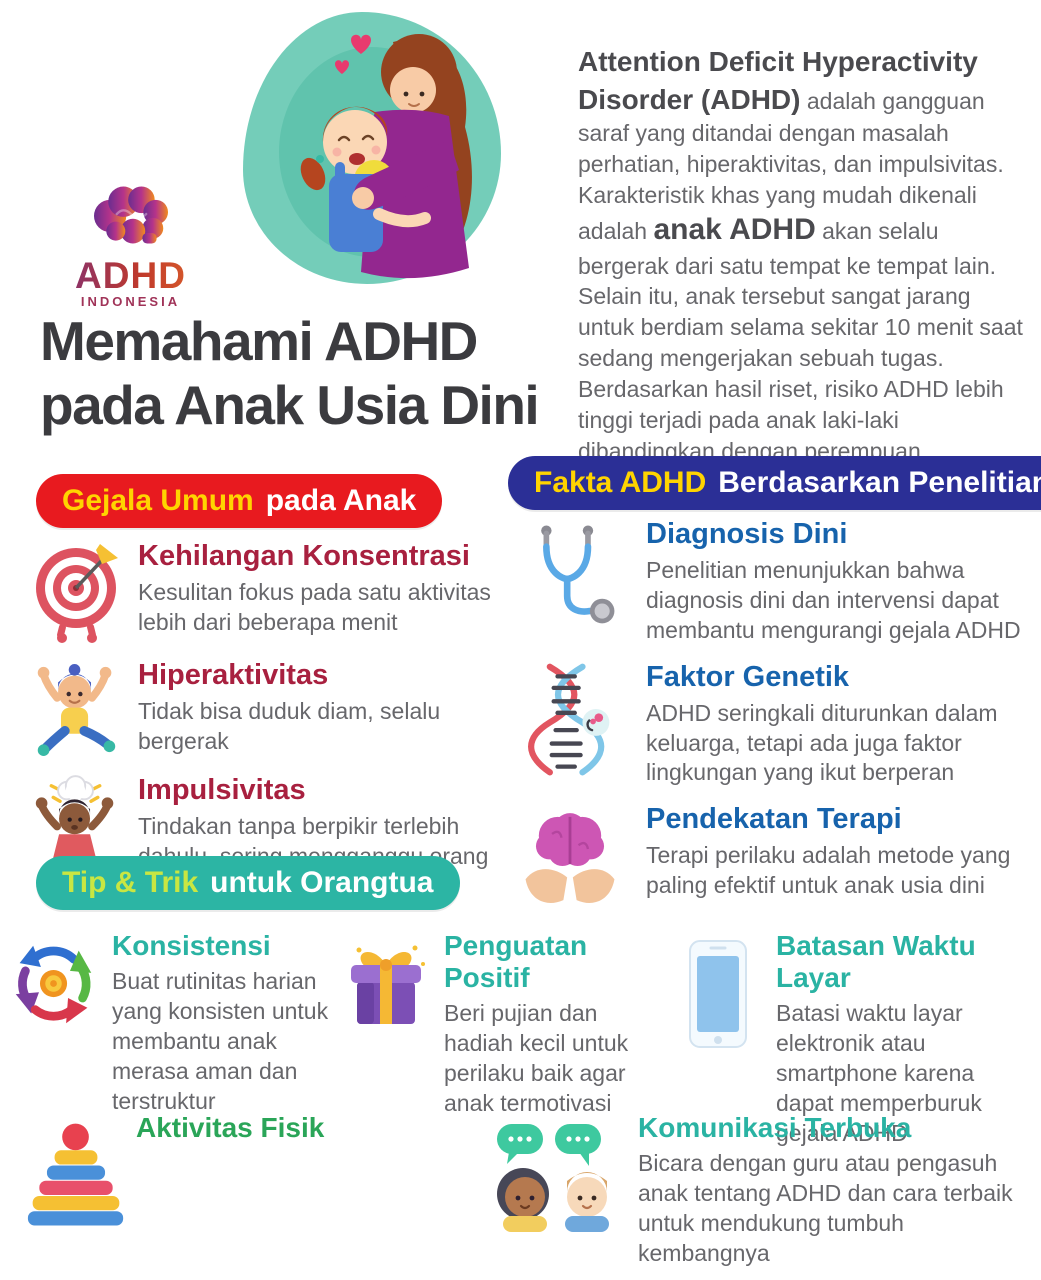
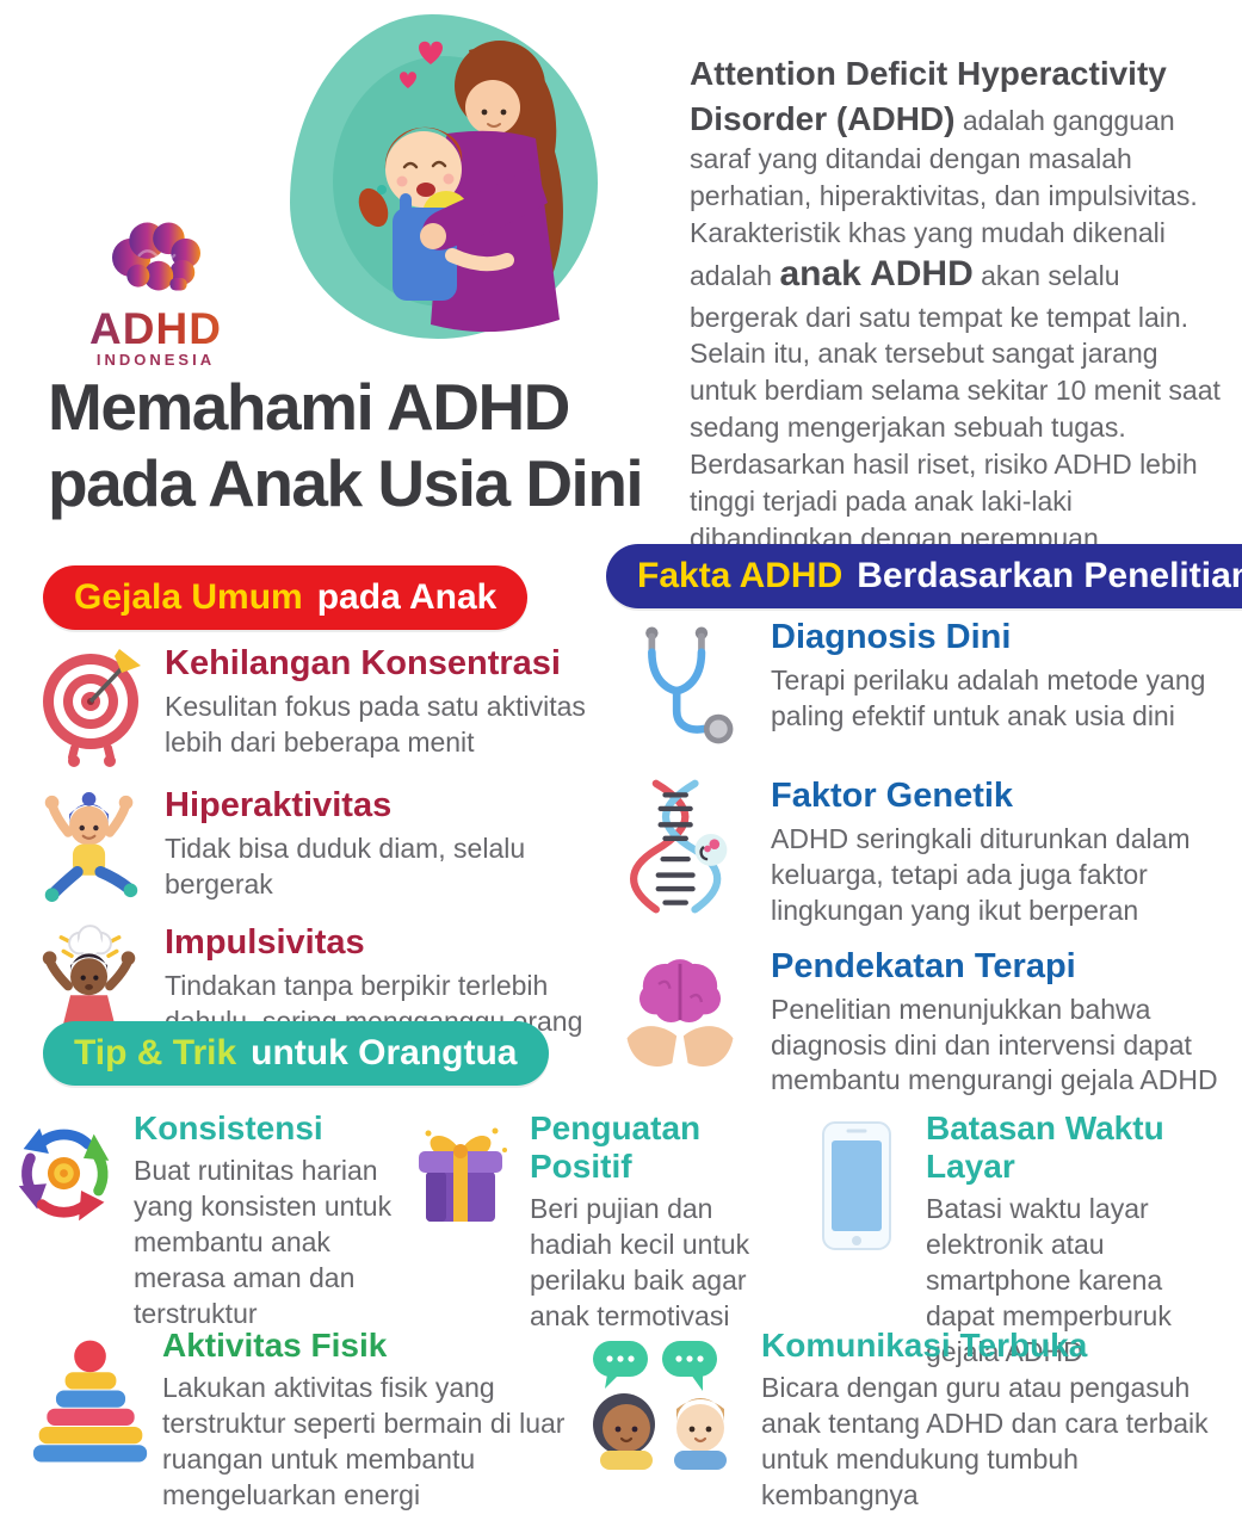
  ADHD
  INDONESIA
  Attention Deficit Hyperactivity Disorder (ADHD) adalah gangguan saraf yang ditandai dengan masalah perhatian, hiperaktivitas, dan impulsivitas. Karakteristik khas yang mudah dikenali adalah anak ADHD akan selalu bergerak dari satu tempat ke tempat lain. Selain itu, anak tersebut sangat jarang untuk berdiam selama sekitar 10 menit saat sedang mengerjakan sebuah tugas. Berdasarkan hasil riset, risiko ADHD lebih tinggi terjadi pada anak laki-laki dibandingkan dengan perempuan.
  Memahami ADHD
  pada Anak Usia Dini
  Gejala Umum pada Anak
  Kehilangan Konsentrasi
  Kesulitan fokus pada satu aktivitas lebih dari beberapa menit
  Hiperaktivitas
  Tidak bisa duduk diam, selalu bergerak
  Impulsivitas
  Fakta ADHD Berdasarkan Penelitia
  Diagnosis Dini
- Penelitian menunjukkan bahwa diagnosis dini dan intervensi dapat membantu mengurangi gejala ADHD
+ Terapi perilaku adalah metode yang paling efektif untuk anak usia dini
  Faktor Genetik
  ADHD seringkali diturunkan dalam keluarga, tetapi ada juga faktor lingkungan yang ikut berperan
  Pendekatan Terapi
- Terapi perilaku adalah metode yang paling efektif untuk anak usia dini
+ Penelitian menunjukkan bahwa diagnosis dini dan intervensi dapat membantu mengurangi gejala ADHD
  Tip & Trik untuk Orangtua
  Konsistensi
  Buat rutinitas harian yang konsisten untuk membantu anak merasa aman dan terstruktur
  Penguatan Positif
  Beri pujian dan hadiah kecil untuk perilaku baik agar anak termotivasi
  Batasan Waktu Layar
  Batasi waktu layar elektronik atau smartphone karena dapat memperburuk gejala ADHD
  Aktivitas Fisik
+ Lakukan aktivitas fisik yang terstruktur seperti bermain di luar ruangan untuk membantu mengeluarkan energi
  Komunikasi Terbuka
  Bicara dengan guru atau pengasuh anak tentang ADHD dan cara terbaik untuk mendukung tumbuh kembangnya
